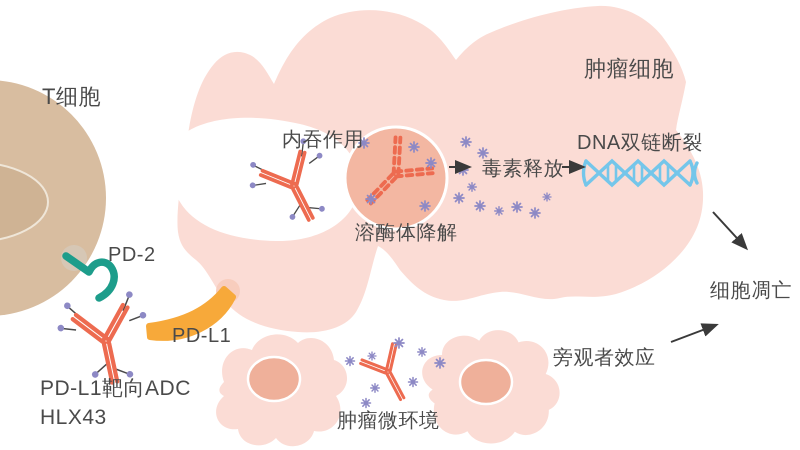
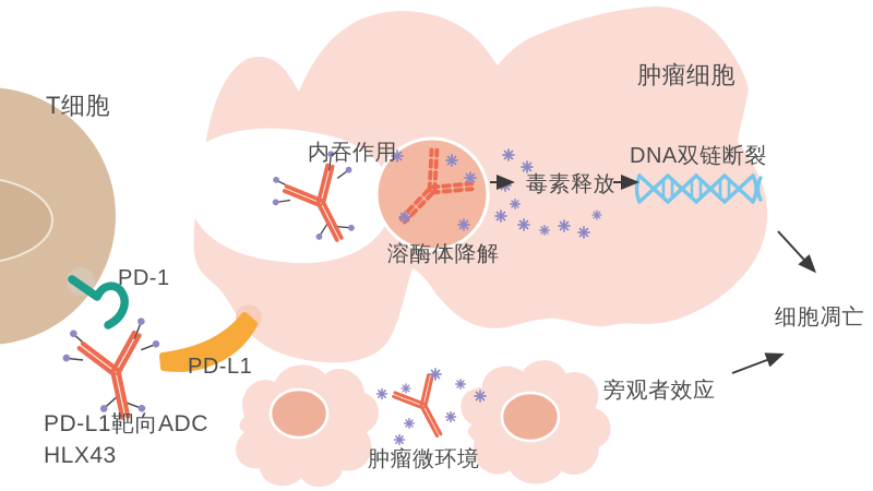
  T细胞
  肿瘤细胞
- PD-2
+ PD-1
  PD-L1
  PD-L1靶向ADC
  HLX43
  内吞作用
  溶酶体降解
  毒素释放
  DNA双链断裂
  细胞凋亡
  旁观者效应
  肿瘤微环境
